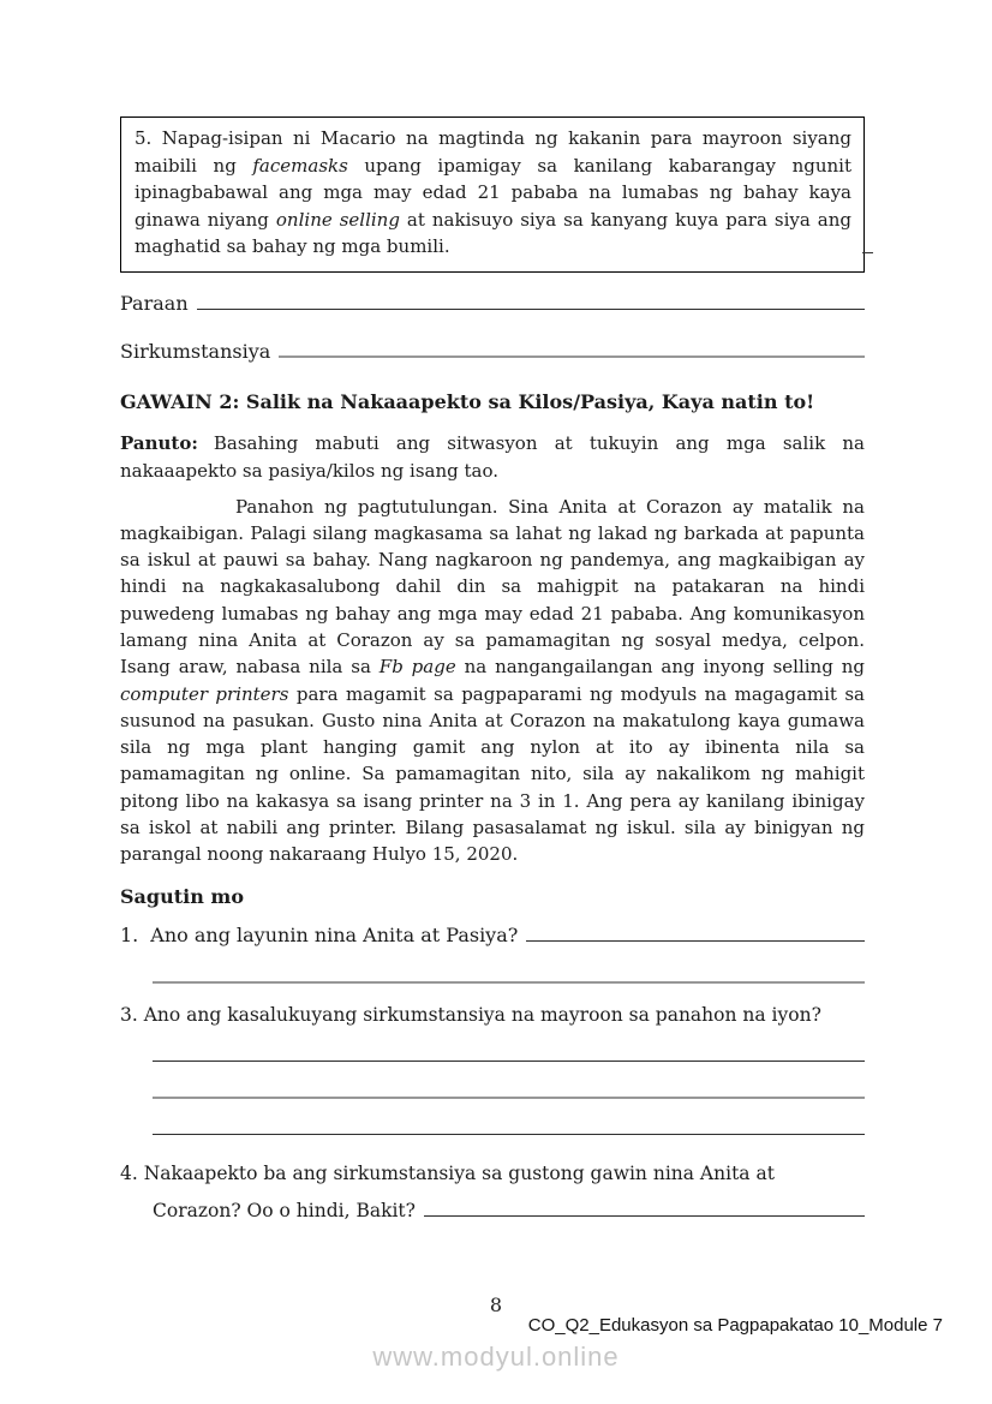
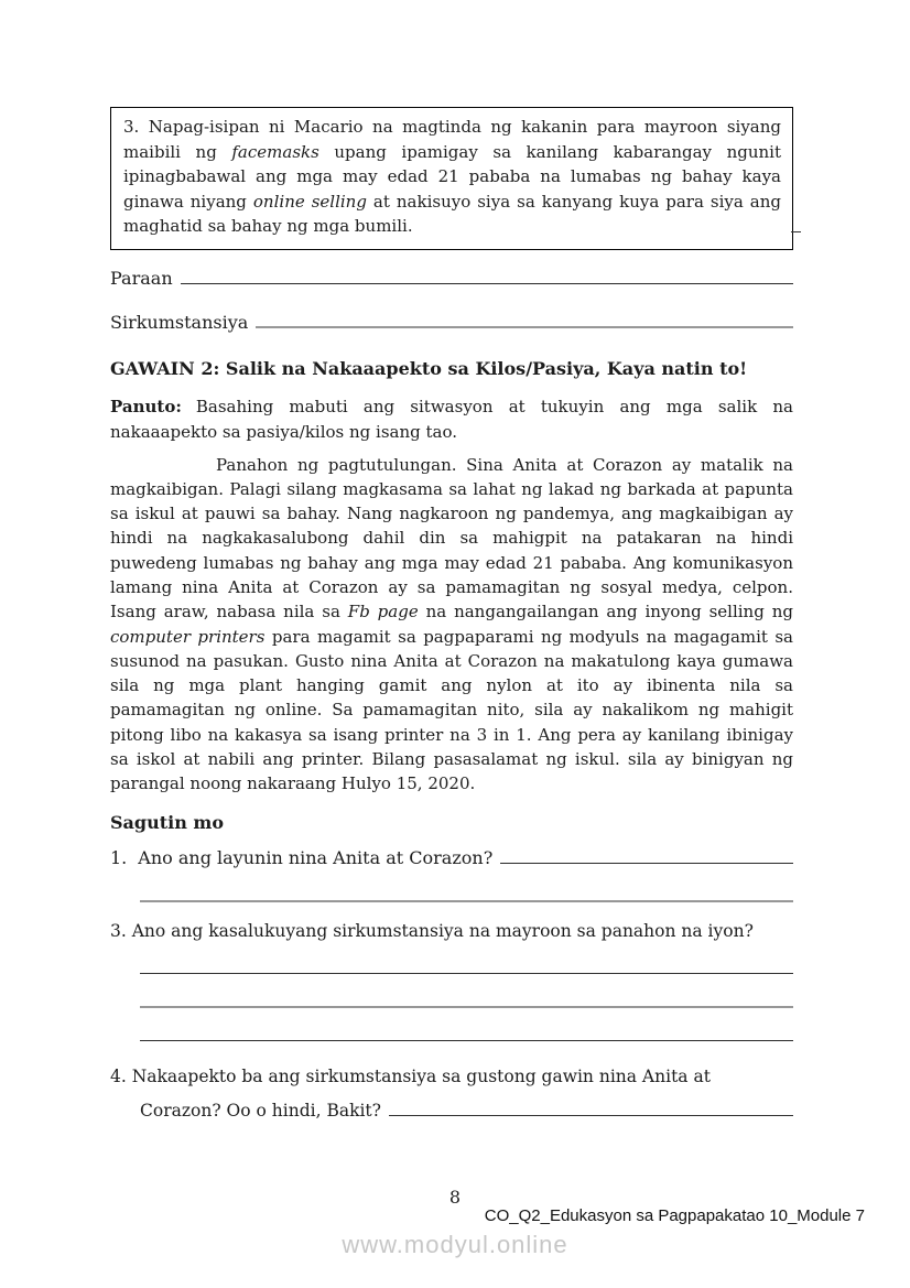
- 5. Napag-isipan ni Macario na magtinda ng kakanin para mayroon siyang maibili ng facemasks upang ipamigay sa kanilang kabarangay ngunit ipinagbabawal ang mga may edad 21 pababa na lumabas ng bahay kaya ginawa niyang online selling at nakisuyo siya sa kanyang kuya para siya ang maghatid sa bahay ng mga bumili.
+ 3. Napag-isipan ni Macario na magtinda ng kakanin para mayroon siyang maibili ng facemasks upang ipamigay sa kanilang kabarangay ngunit ipinagbabawal ang mga may edad 21 pababa na lumabas ng bahay kaya ginawa niyang online selling at nakisuyo siya sa kanyang kuya para siya ang maghatid sa bahay ng mga bumili.
  Paraan
  Sirkumstansiya
  GAWAIN 2: Salik na Nakaaapekto sa Kilos/Pasiya, Kaya natin to!
  Panuto: Basahing mabuti ang sitwasyon at tukuyin ang mga salik na nakaaapekto sa pasiya/kilos ng isang tao.
  Panahon ng pagtutulungan. Sina Anita at Corazon ay matalik na magkaibigan. Palagi silang magkasama sa lahat ng lakad ng barkada at papunta sa iskul at pauwi sa bahay. Nang nagkaroon ng pandemya, ang magkaibigan ay hindi na nagkakasalubong dahil din sa mahigpit na patakaran na hindi puwedeng lumabas ng bahay ang mga may edad 21 pababa. Ang komunikasyon lamang nina Anita at Corazon ay sa pamamagitan ng sosyal medya, celpon. Isang araw, nabasa nila sa Fb page na nangangailangan ang inyong selling ng computer printers para magamit sa pagpaparami ng modyuls na magagamit sa susunod na pasukan. Gusto nina Anita at Corazon na makatulong kaya gumawa sila ng mga plant hanging gamit ang nylon at ito ay ibinenta nila sa pamamagitan ng online. Sa pamamagitan nito, sila ay nakalikom ng mahigit pitong libo na kakasya sa isang printer na 3 in 1. Ang pera ay kanilang ibinigay sa iskol at nabili ang printer. Bilang pasasalamat ng iskul. sila ay binigyan ng parangal noong nakaraang Hulyo 15, 2020.
  Sagutin mo
  1.
- Ano ang layunin nina Anita at Pasiya?
+ Ano ang layunin nina Anita at Corazon?
  3. Ano ang kasalukuyang sirkumstansiya na mayroon sa panahon na iyon?
  4. Nakaapekto ba ang sirkumstansiya sa gustong gawin nina Anita at
  Corazon? Oo o hindi, Bakit?
  8
  CO_Q2_Edukasyon sa Pagpapakatao 10_Module 7
  www.modyul.online
